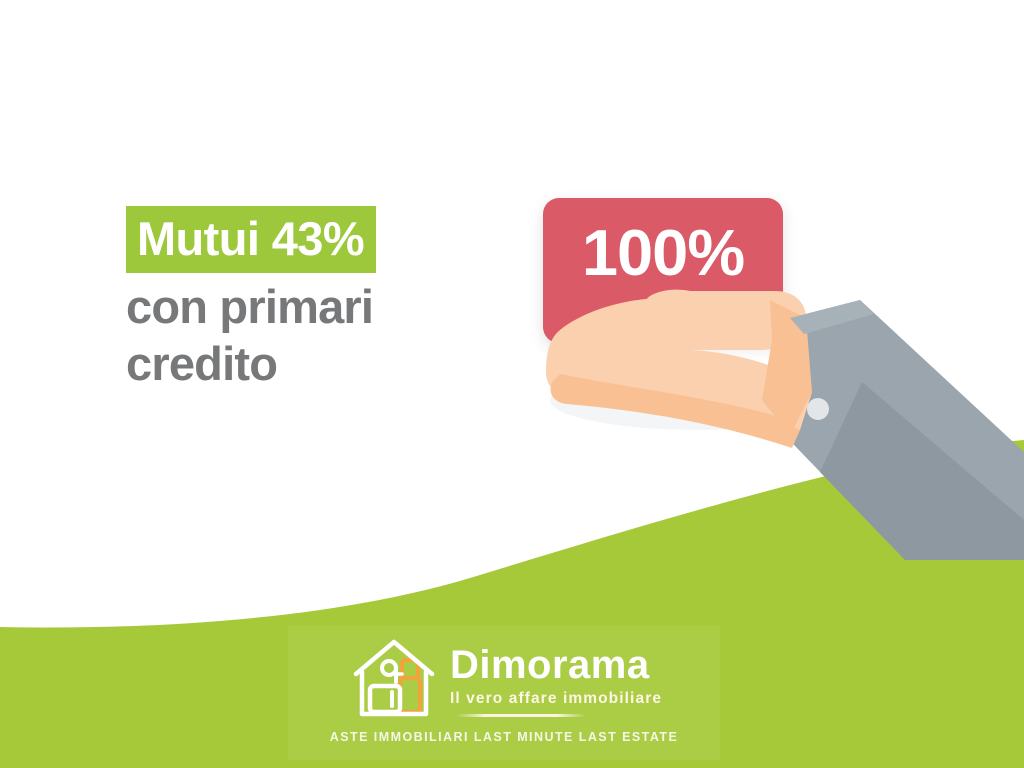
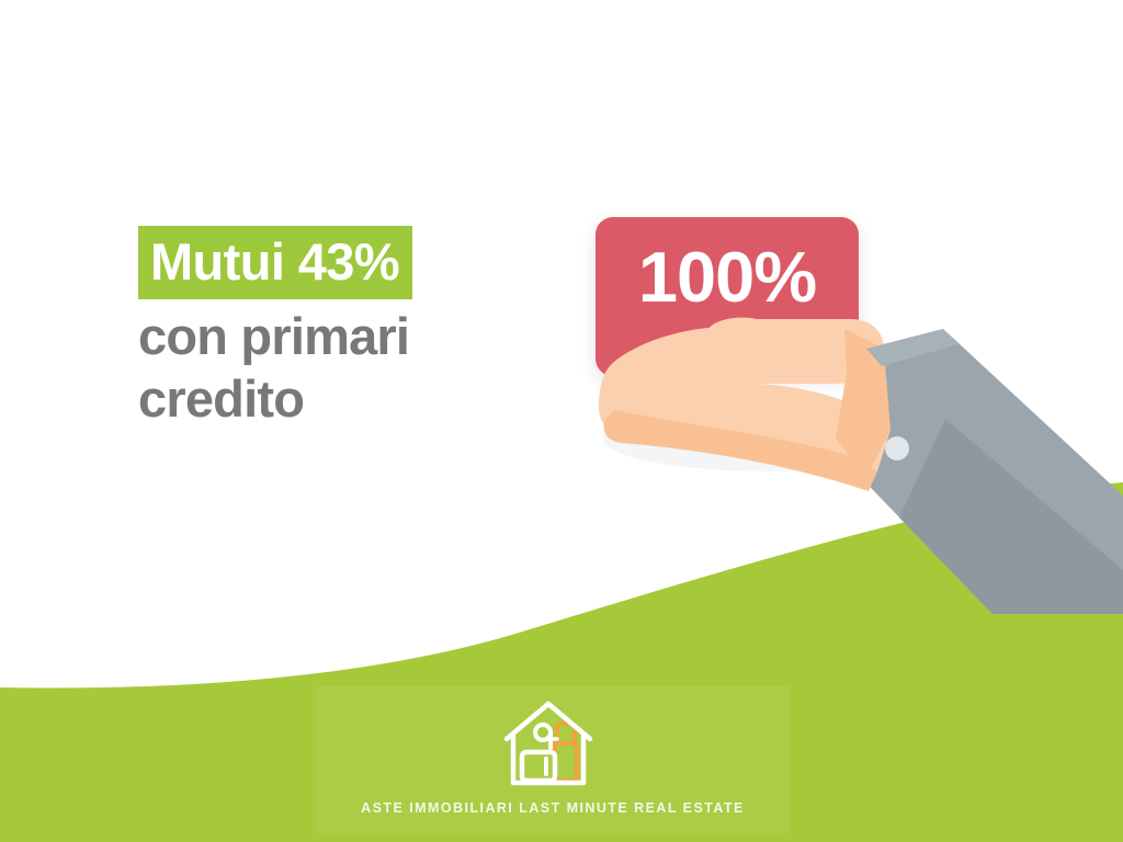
  Mutui 43%
  con primari
  credito
  100%
- Dimorama
- Il vero affare immobiliare
- ASTE IMMOBILIARI LAST MINUTE LAST ESTATE
+ ASTE IMMOBILIARI LAST MINUTE REAL ESTATE
